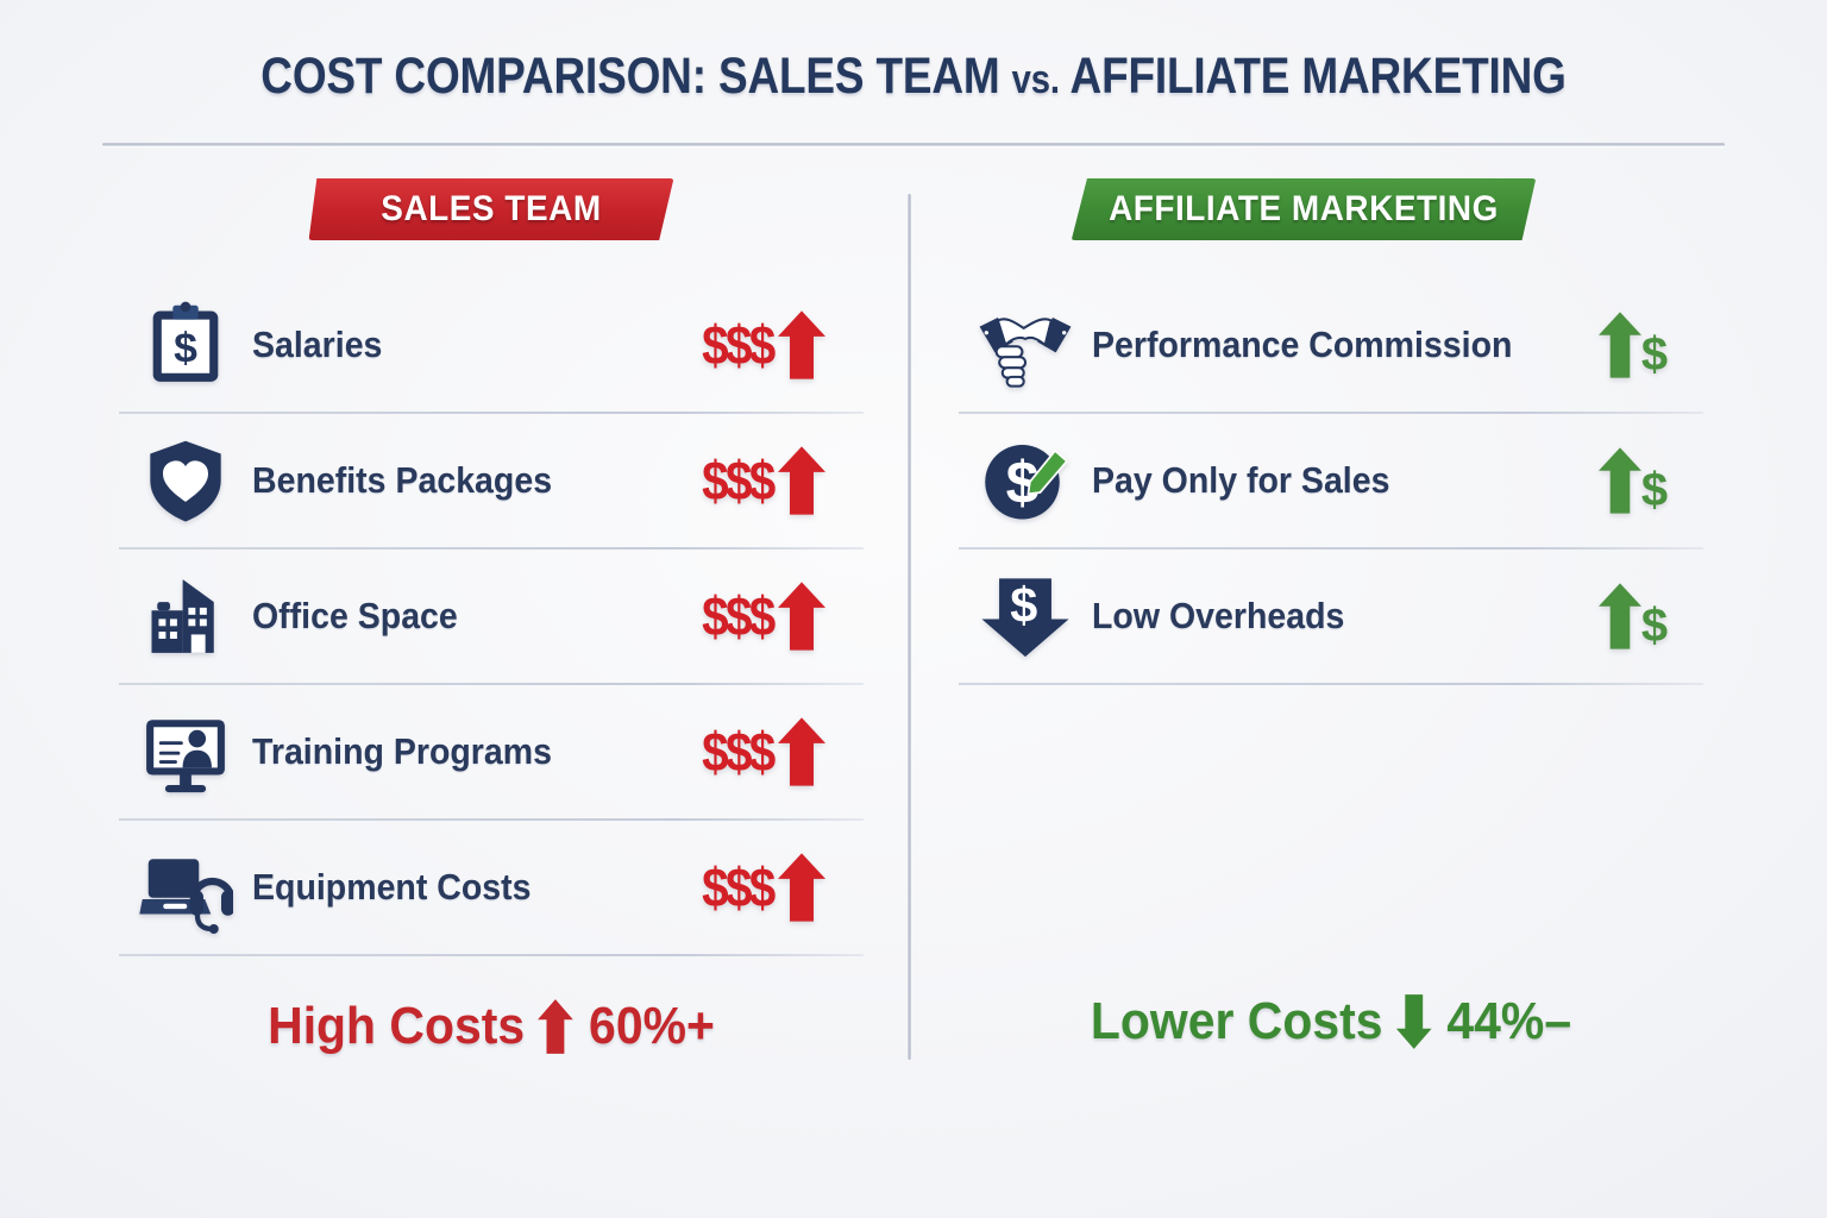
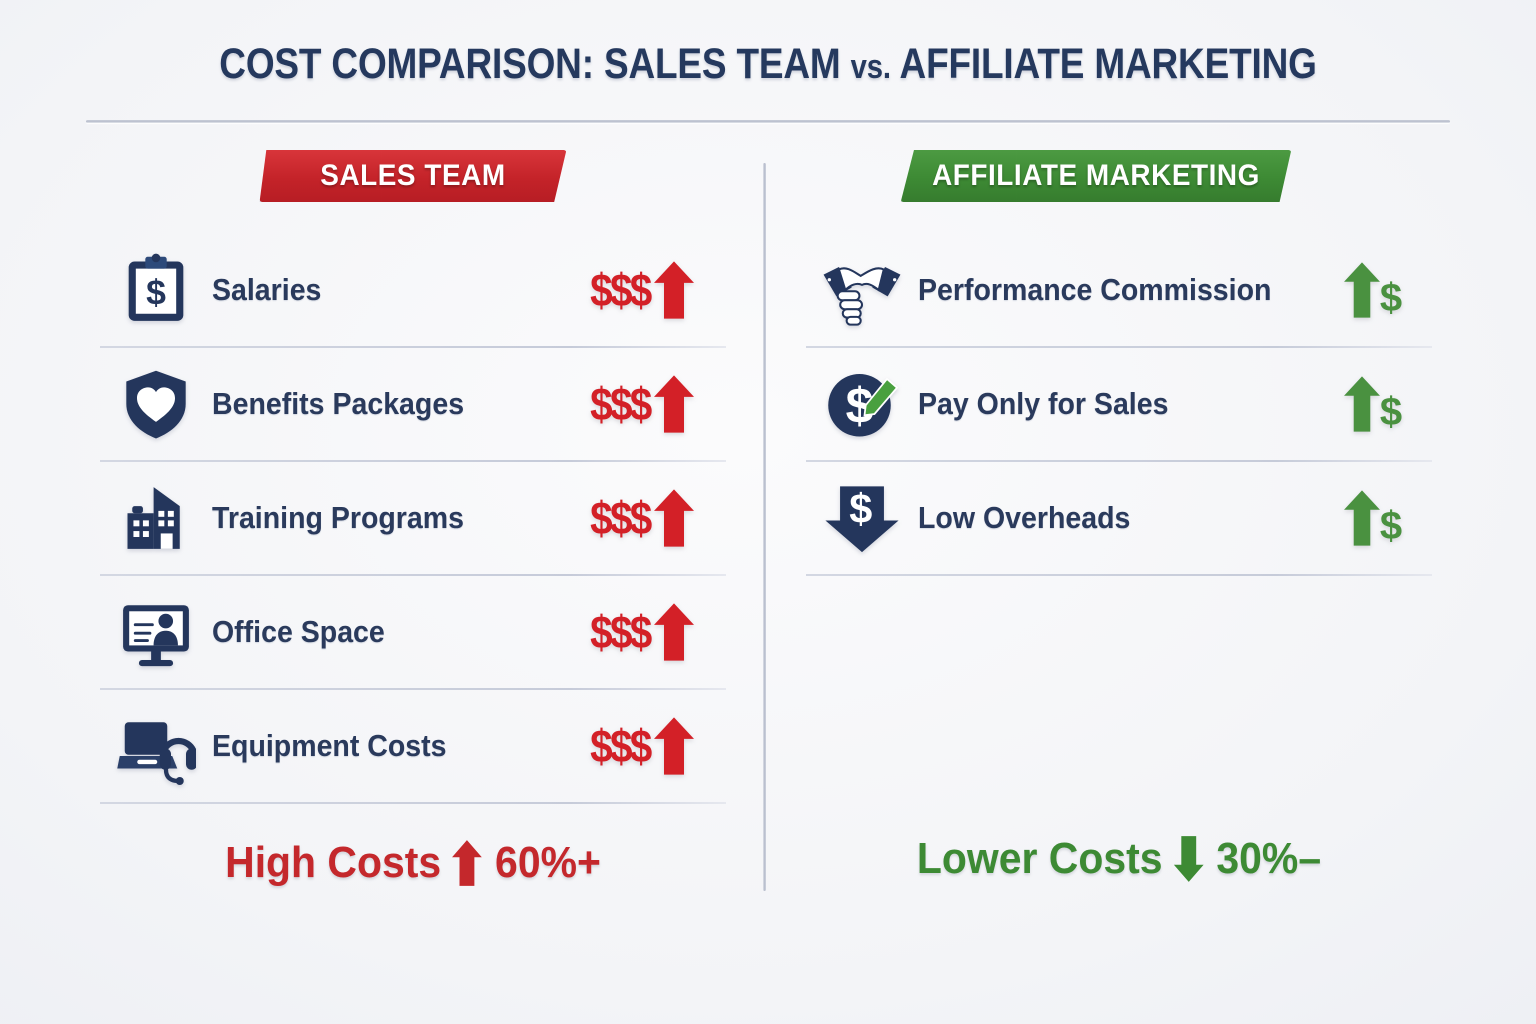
  COST COMPARISON: SALES TEAM vs. AFFILIATE MARKETING
  SALES TEAM
  $
  Salaries
  $$$
  Benefits Packages
  $$$
- Office Space
+ Training Programs
  $$$
- Training Programs
+ Office Space
  $$$
  Equipment Costs
  $$$
  High Costs
  60%+
  AFFILIATE MARKETING
  Performance Commission
  $
  $
  Pay Only for Sales
  $
  $
  Low Overheads
  $
  Lower Costs
- 44%–
+ 30%–
